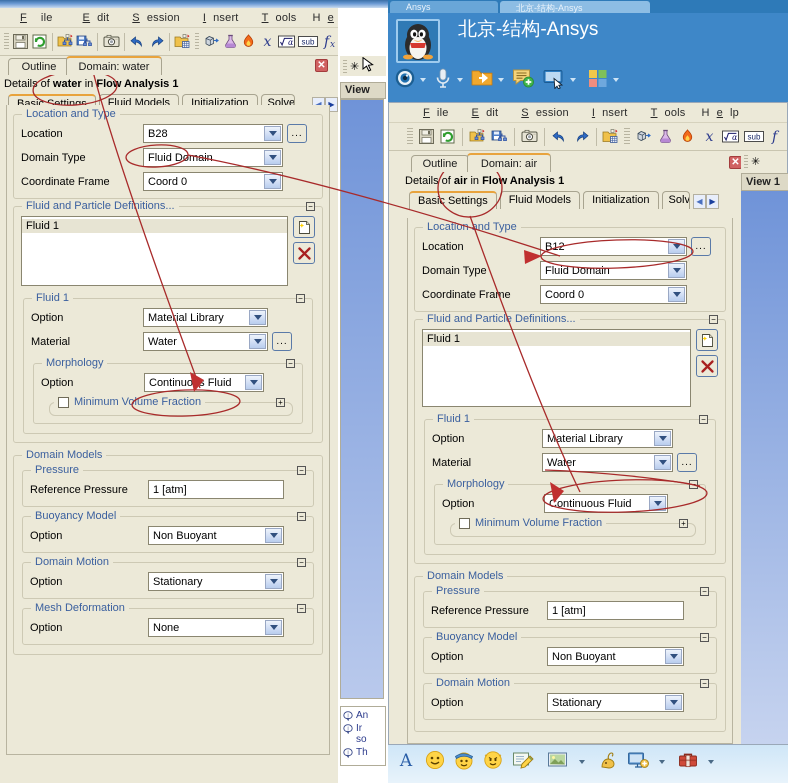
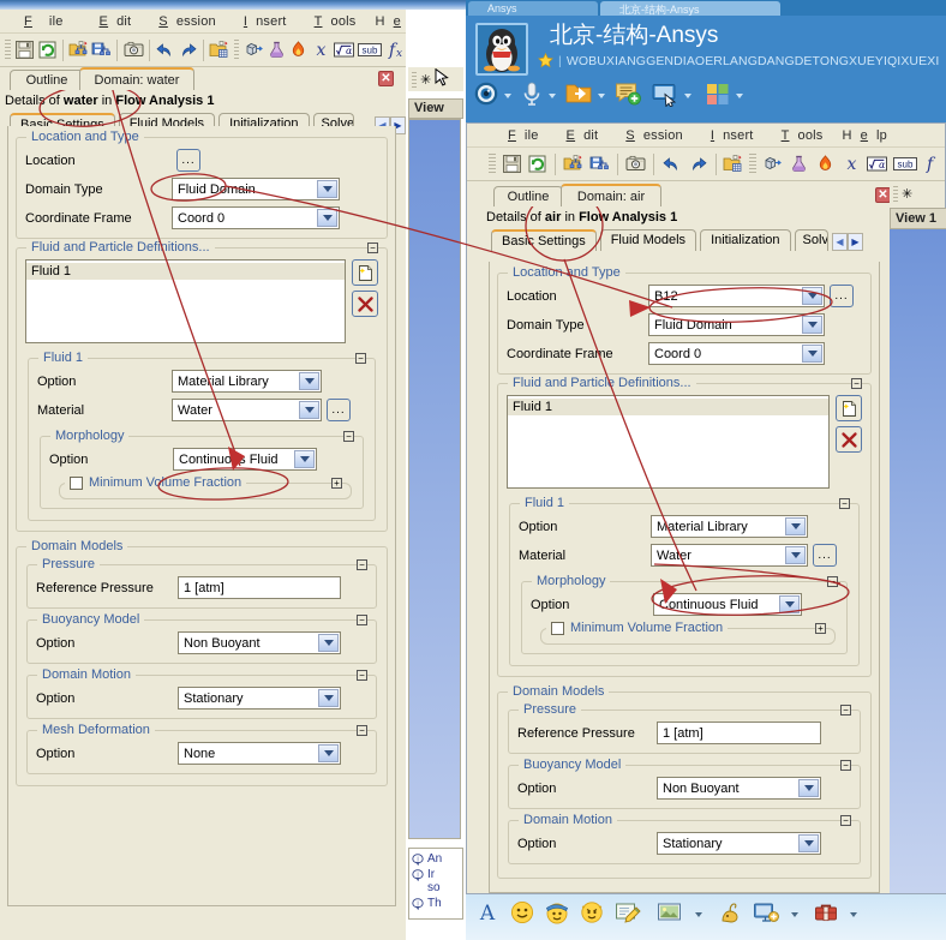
  F ile
  E dit
  S ession
  I nsert
  T ools
  x
  α
  sub
  f
  x
  Outline
  Domain: water
  ✕
  Details of water in Flo Analysis 1
  Basic Stting
  Fluid Models
  Initialization
  Solve
  ▶
  Location and Type
  Location
- B28
  ...
  Domain Type
  Fluid Domin
  Coordinate Frame
  Coord 0
  Fluid and Particle Definitions...
  −
  Fluid 1
  Fluid 1
  −
  Option
  Mateial Library
  Material
  Water
  ...
  Morphology
  −
  Option
  Continuo Fluid
  Minimum Volume Fraction
  +
  Domain Models
  Pressure
  −
  Reference Pressure
  1 [atm]
  Buoyancy Model
  −
  Option
  Non Buoyant
  Domain Motion
  −
  Option
  Stationary
  Mesh Deformation
  −
  Option
  None
  ✳
  View
  An
  Ir
  so
  Th
  Ansys
  北京-结构-Ansys
  北京-结构-Ansys
+ |
+ WOBUXIANGGENDIAOERLANGDANGDETONGXUEYIQIXUEXI
  F ile
  E dit
  S ession
  I nsert
  T ools
  H e lp
  x
  α
  sub
  f
  Outline
  Domain: air
  ✕
  Details of air in Flow Analysis 1
  Basic Settings
  Fluid Models
  Initialization
  Solv
  ◀
  ▶
  ✳
  View 1
  Location and Type
  Location
  ...
  Domain Type
  Fluid Domain
  Coordinate Frame
  Coord 0
  Fluid and Particle Definitions...
  −
  Fluid 1
  Fluid 1
  −
  Option
  Material Library
  Material
  Water
  ...
  Morphology
  Option
  Continuous Fluid
  Minimum Volume Fraction
  +
  Domain Models
  Pressure
  −
  Reference Pressure
  1 [atm]
  Buoyancy Model
  −
  Option
  Non Buoyant
  Domain Motion
  −
  Option
  Stationary
  A
